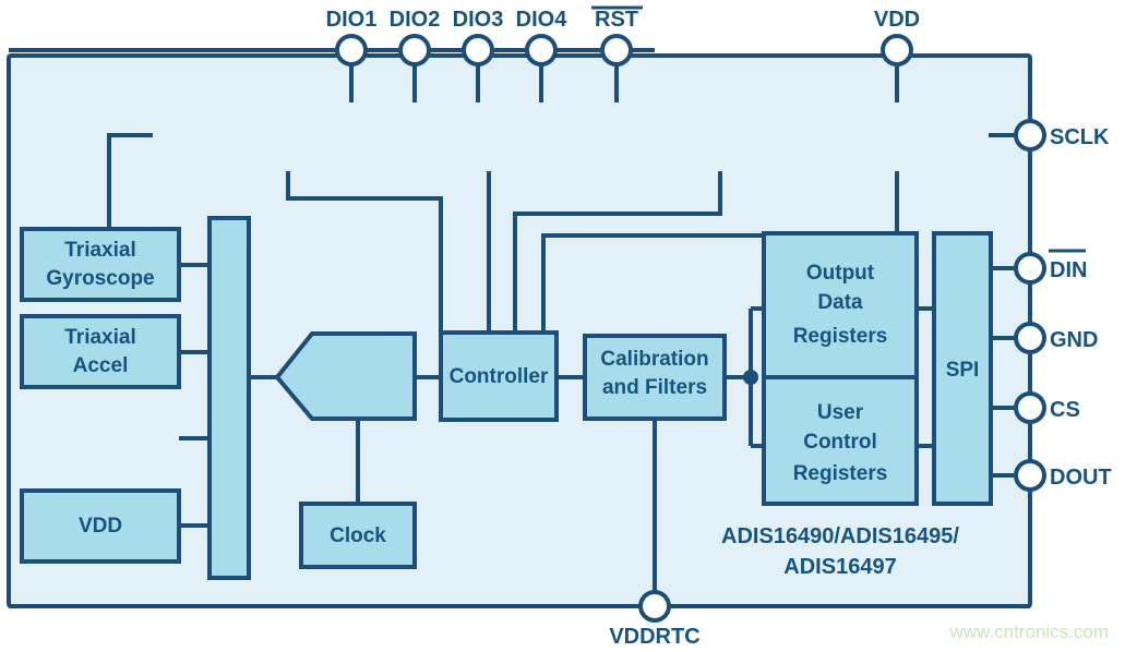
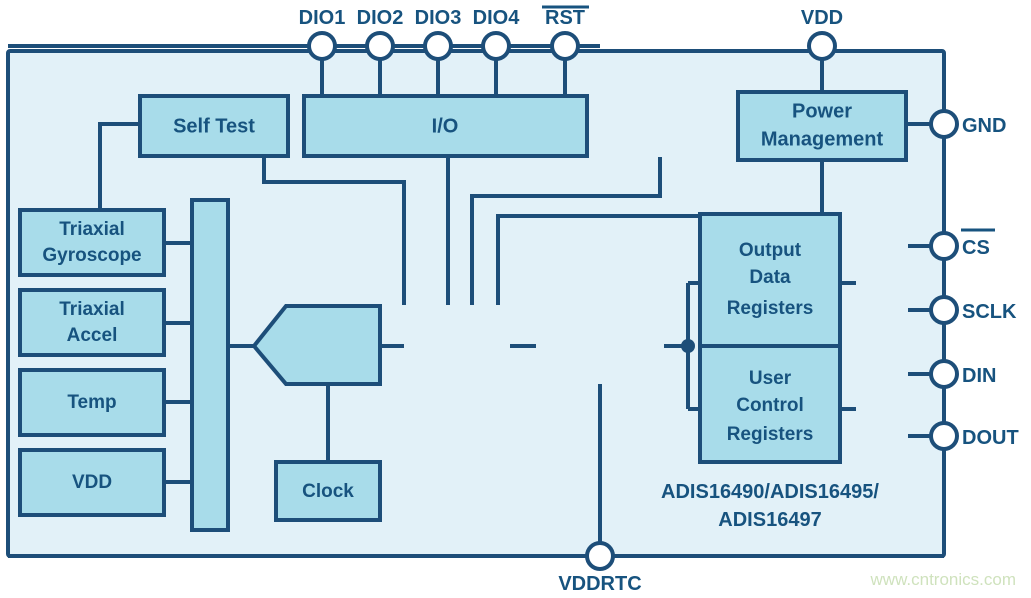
+ Self Test
+ I/O
+ Power
+ Management
  Triaxial
  Gyroscope
  Triaxial
  Accel
+ Temp
  VDD
- Controller
  Clock
- Calibration
- and Filters
  Output
  Data
  Registers
  User
  Control
  Registers
- SPI
  DIO1
  DIO2
  DIO3
  DIO4
  RST
  VDD
- SCLK
+ GND
- DIN
+ CS
- GND
+ SCLK
- CS
+ DIN
  DOUT
  VDDRTC
  ADIS16490/ADIS16495/
  ADIS16497
  www.cntronics.com
